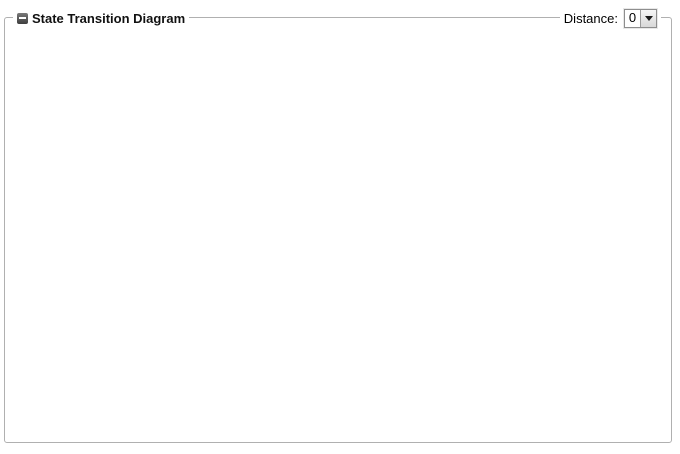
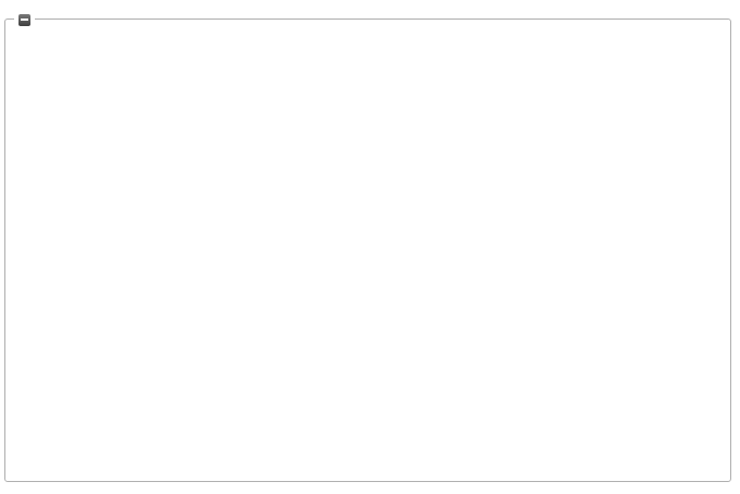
- State Transition Diagram
- Distance:
- 0
